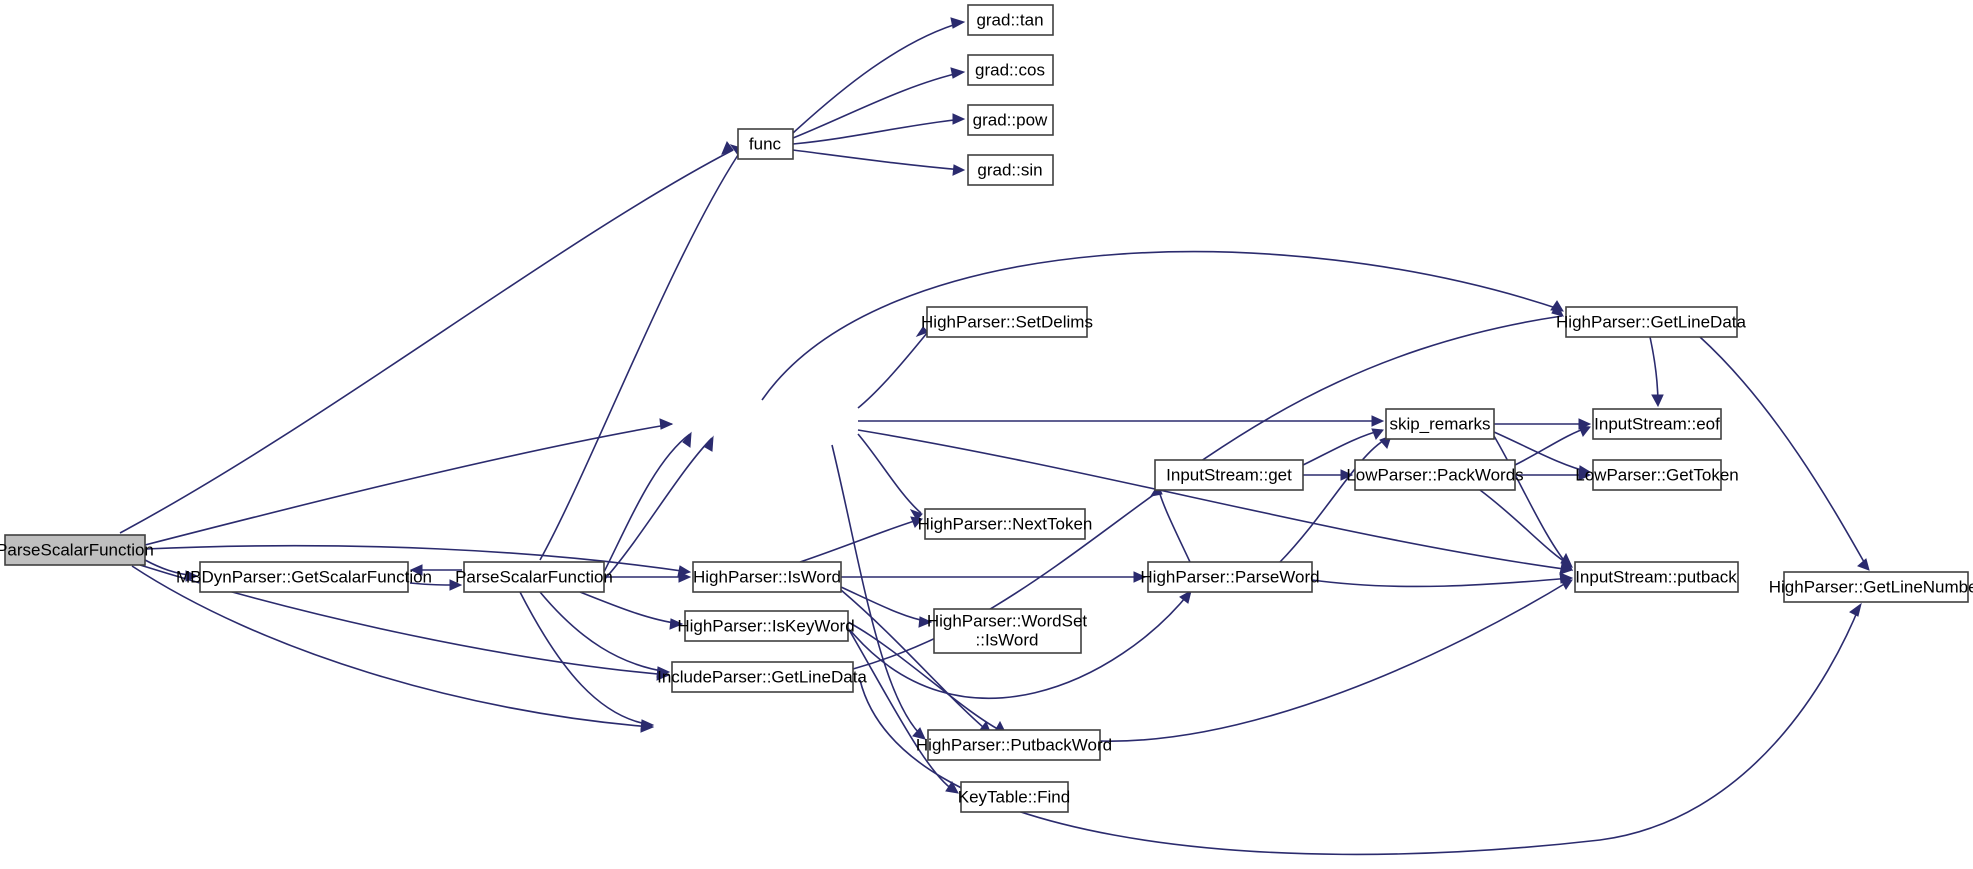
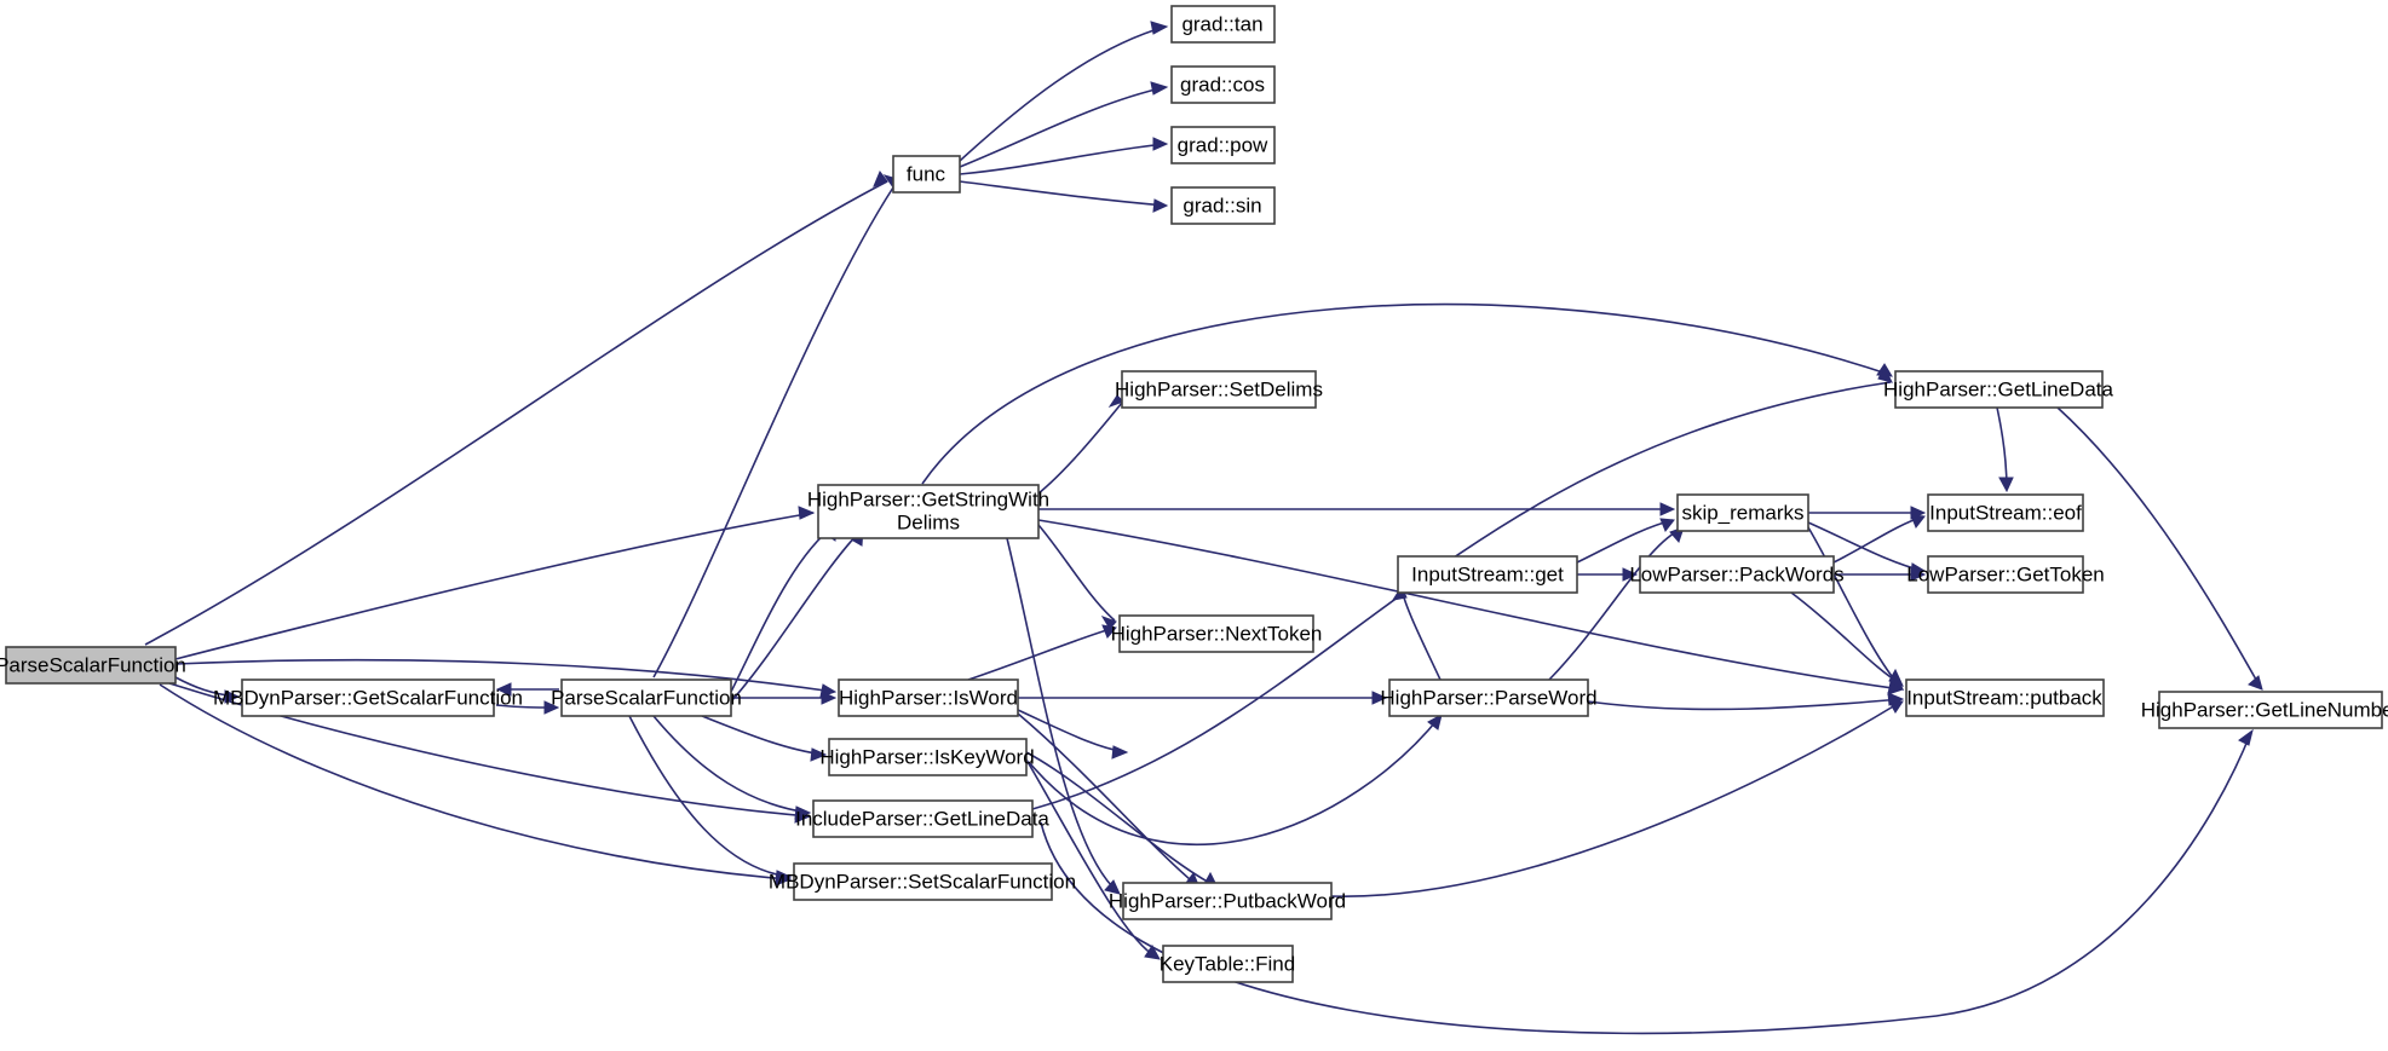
  ParseScalarFunction
  MBDynParser::GetScalarFunction
  ParseScalarFunction
  func
  grad::tan
  grad::cos
  grad::pow
  grad::sin
  HighParser::SetDelims
+ HighParser::GetStringWith
+ Delims
  HighParser::NextToken
  HighParser::IsWord
  HighParser::IsKeyWord
- HighParser::WordSet
- ::IsWord
  IncludeParser::GetLineData
+ MBDynParser::SetScalarFunction
  HighParser::PutbackWord
  KeyTable::Find
  HighParser::ParseWord
  InputStream::get
  LowParser::PackWords
  skip_remarks
  HighParser::GetLineData
  InputStream::eof
  LowParser::GetToken
  InputStream::putback
  HighParser::GetLineNumb
